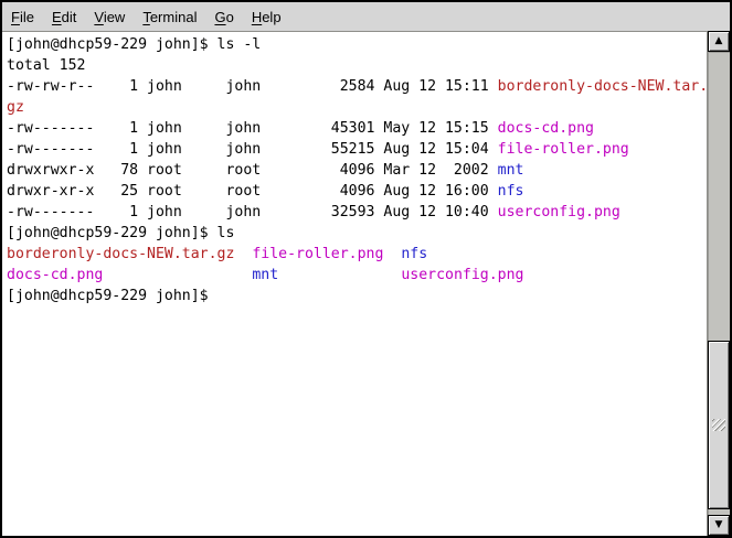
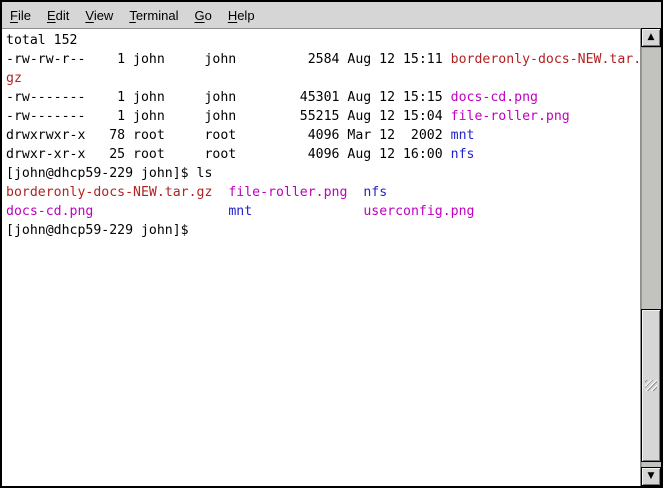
  File
  Edit
  View
  Terminal
  Go
  Help
- [john@dhcp59-229 john]$ ls -l
  total 152
  -rw-rw-r-- 1 john john 2584 Aug 12 15:11 borderonly-docs-NEW.tar.
  gz
- -rw------- 1 john john 45301 May 12 15:15 docs-cd.png
+ -rw------- 1 john john 45301 Aug 12 15:15 docs-cd.png
  -rw------- 1 john john 55215 Aug 12 15:04 file-roller.png
  drwxrwxr-x 78 root root 4096 Mar 12 2002 mnt
  drwxr-xr-x 25 root root 4096 Aug 12 16:00 nfs
- -rw------- 1 john john 32593 Aug 12 10:40 userconfig.png
  [john@dhcp59-229 john]$ ls
  borderonly-docs-NEW.tar.gz file-roller.png nfs
  docs-cd.png mnt userconfig.png
  [john@dhcp59-229 john]$
  ▲
  ▼
